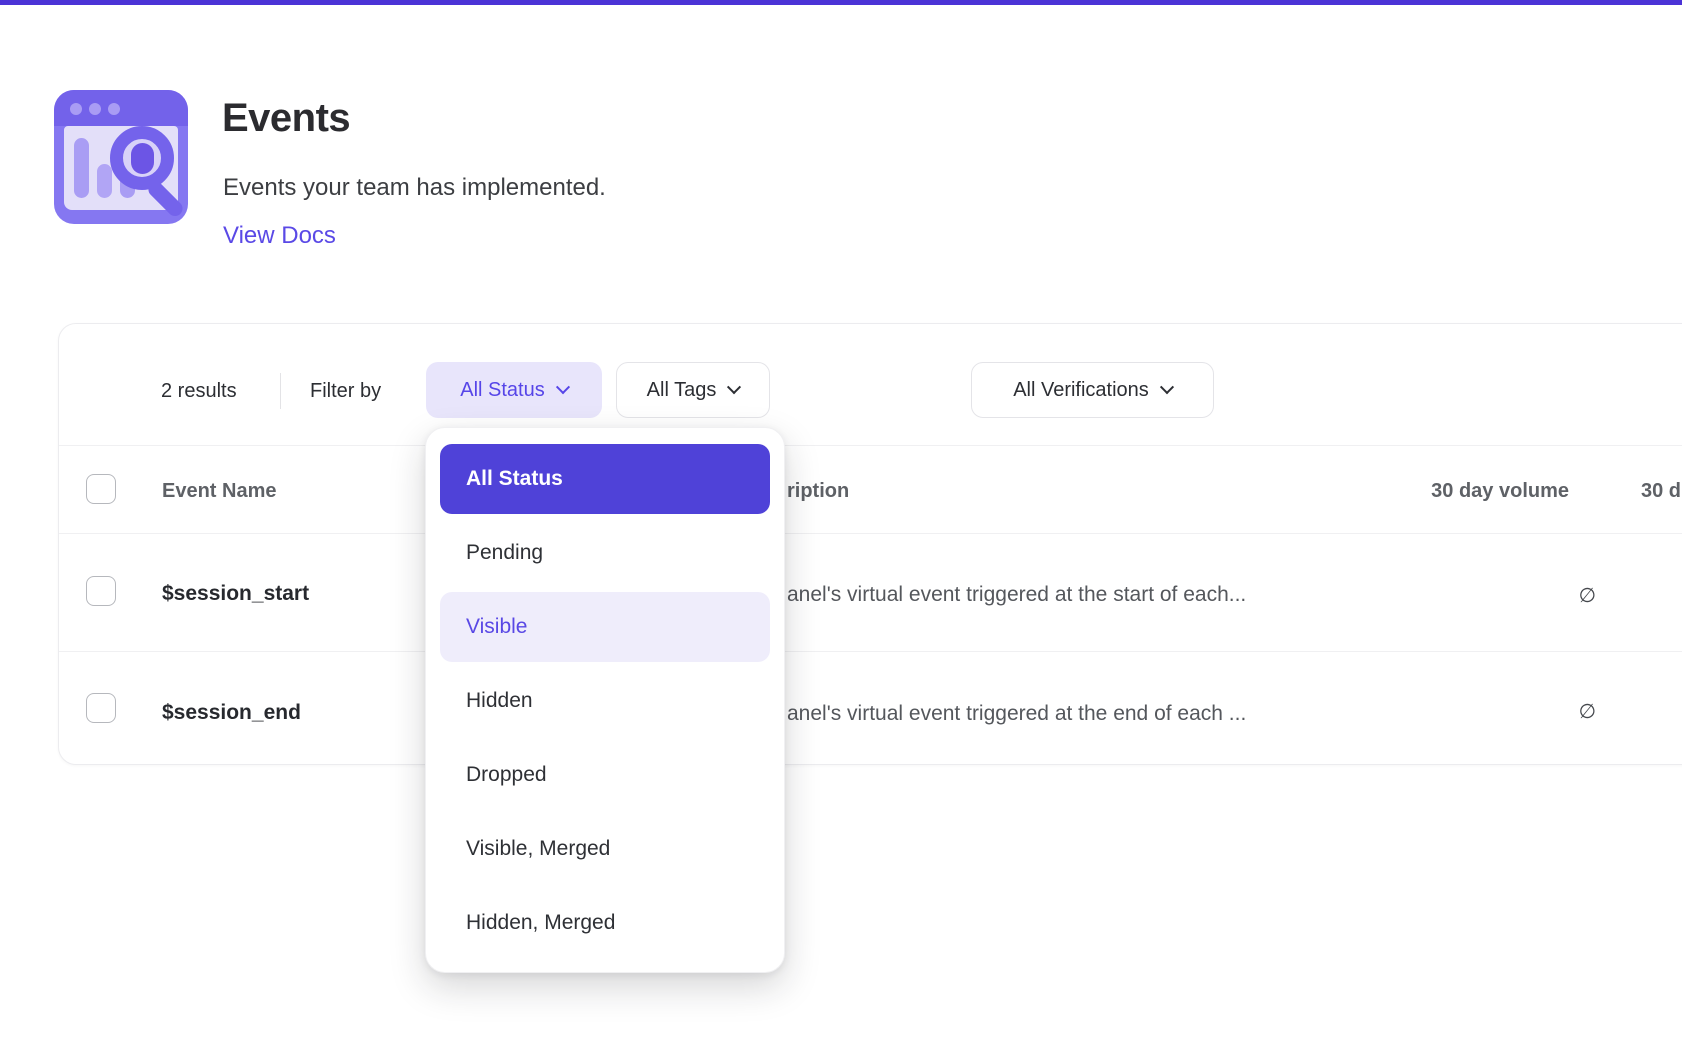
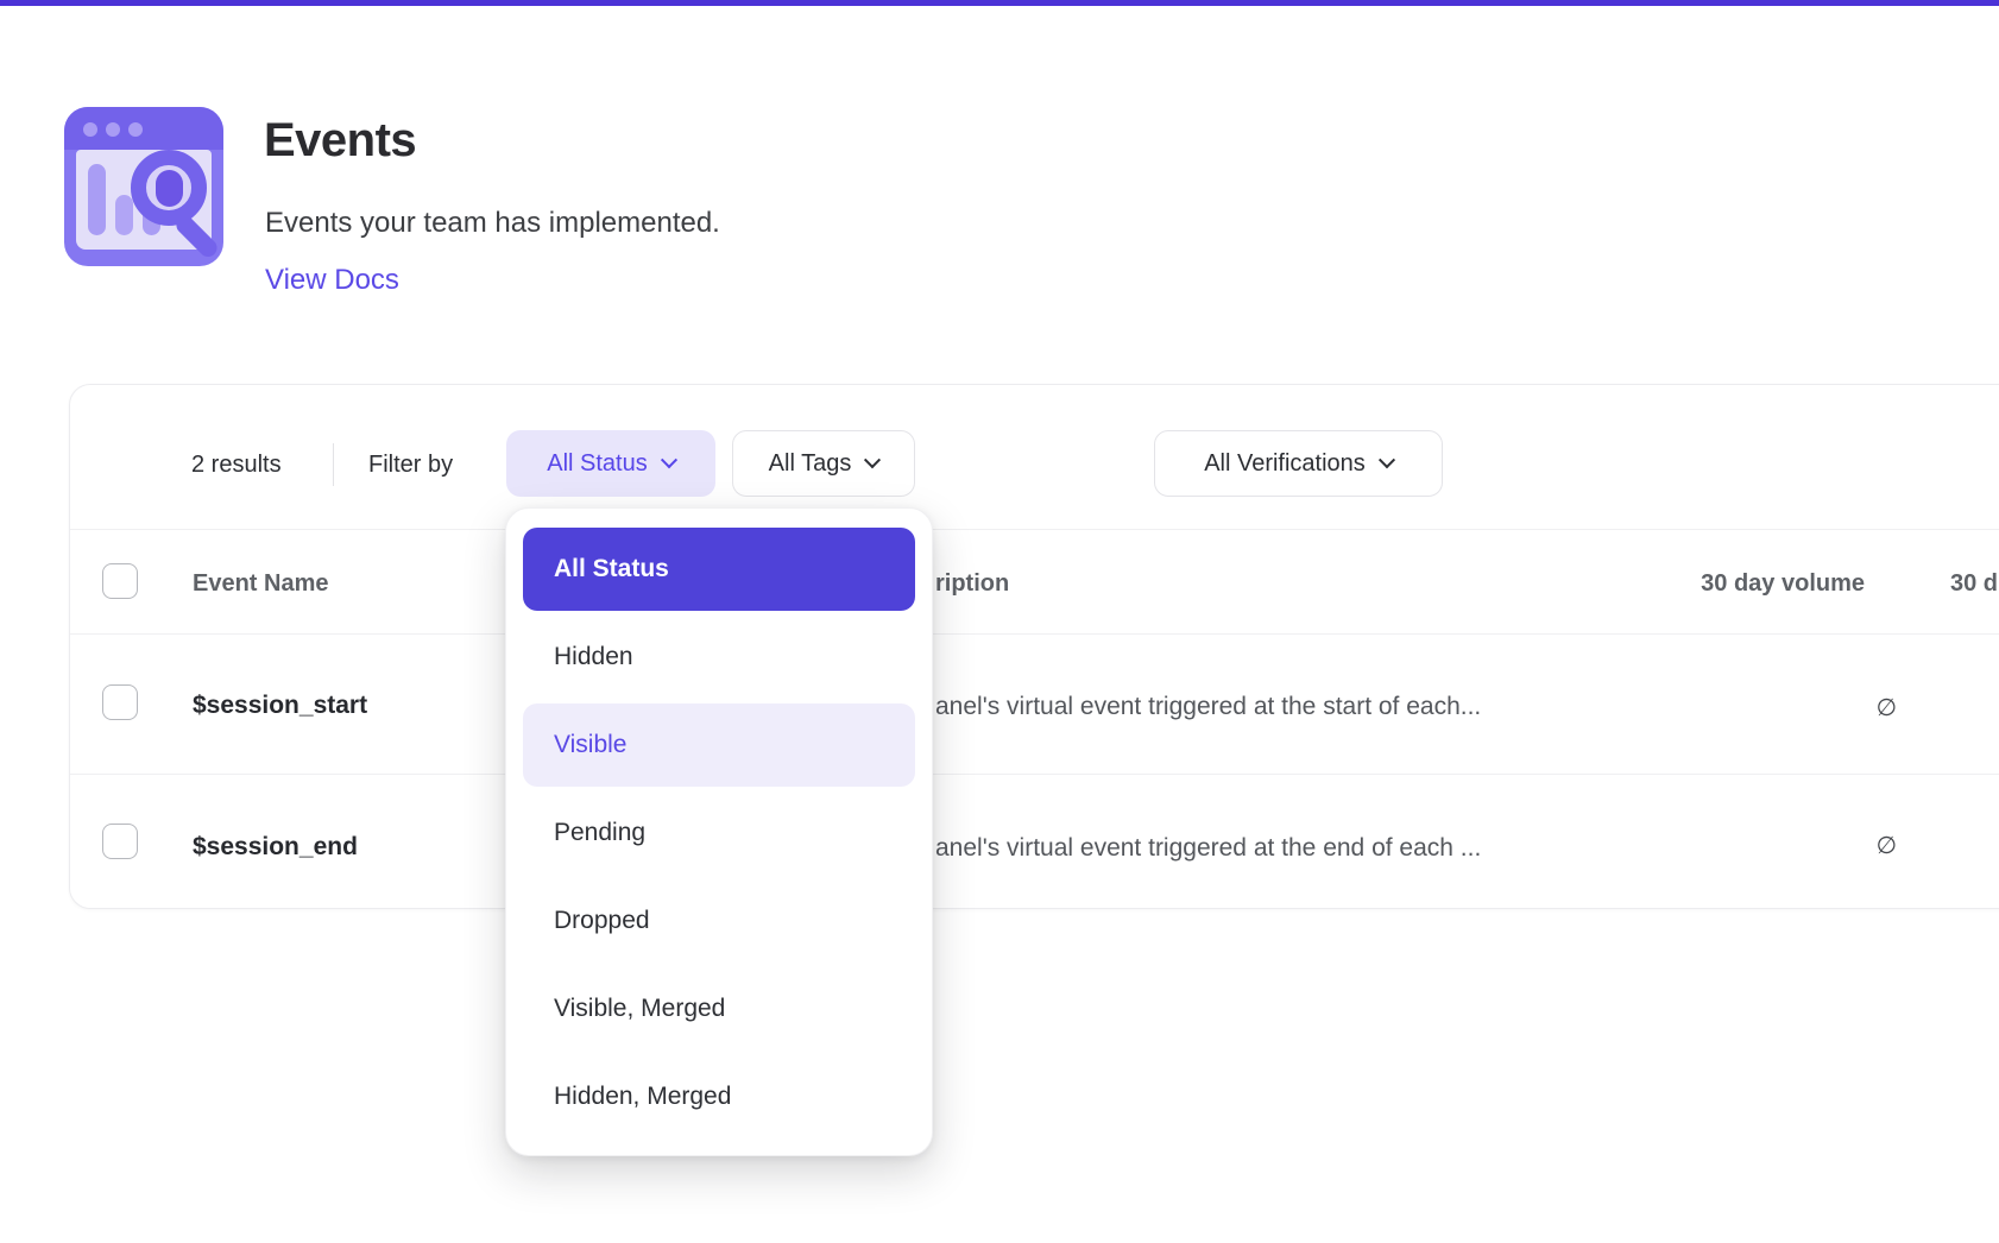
  Events
  Events your team has implemented.
  View Docs
  2 results
  Filter by
  All Status
  All Tags
  All Verifications
  Event Name
  ription
  30 day volume
  30 d
  $session_start
  anel's virtual event triggered at the start of each...
  ∅
  $session_end
  anel's virtual event triggered at the end of each ...
  ∅
  All Status
- Pending
+ Hidden
  Visible
- Hidden
+ Pending
  Dropped
  Visible, Merged
  Hidden, Merged
